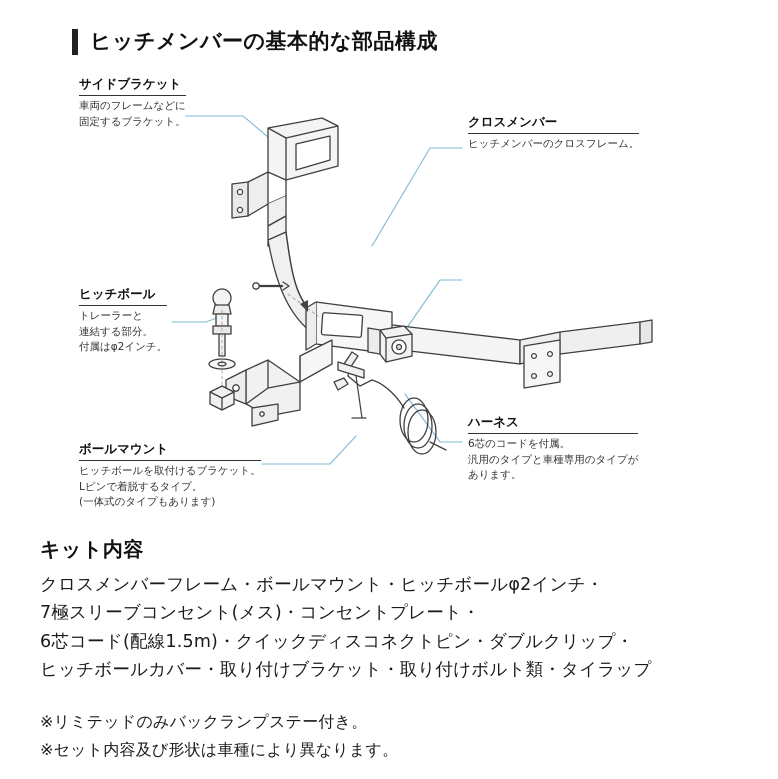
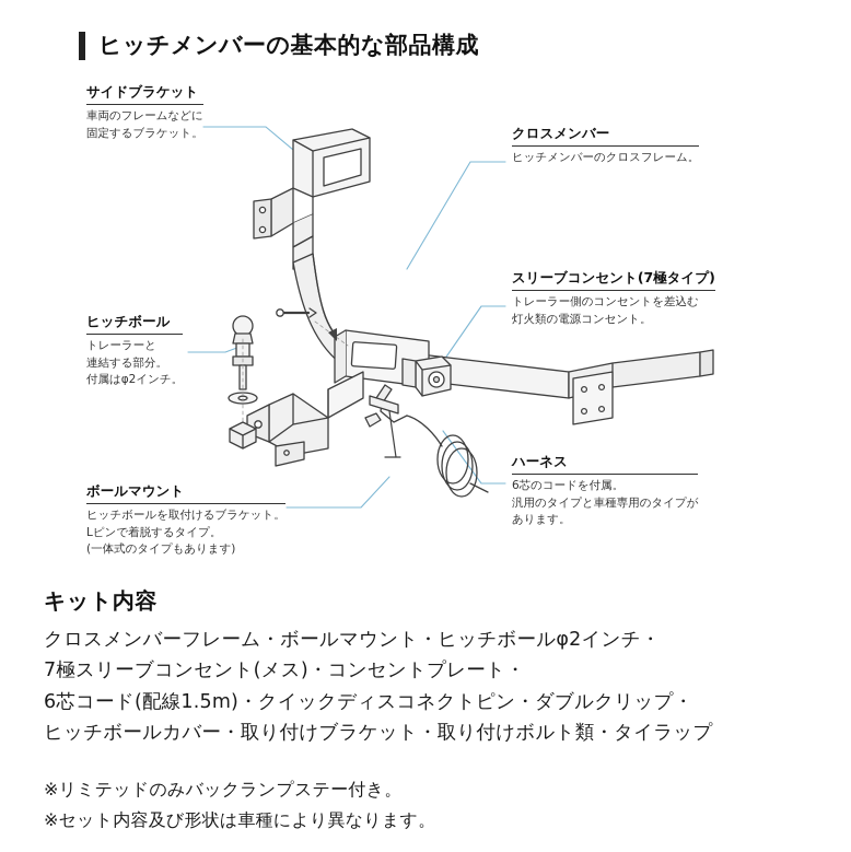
  ヒッチメンバーの基本的な部品構成
  サイドブラケット
  車両のフレームなどに
  固定するブラケット。
  クロスメンバー
  ヒッチメンバーのクロスフレーム。
+ スリーブコンセント(7極タイプ)
+ トレーラー側のコンセントを差込む
+ 灯火類の電源コンセント。
  ヒッチボール
  トレーラーと
  連結する部分。
  付属はφ2インチ。
  ハーネス
  6芯のコードを付属。
  汎用のタイプと車種専用のタイプが
  あります。
  ボールマウント
  ヒッチボールを取付けるブラケット。
  Lピンで着脱するタイプ。
  (一体式のタイプもあります)
  キット内容
  クロスメンバーフレーム・ボールマウント・ヒッチボールφ2インチ・
  7極スリーブコンセント(メス)・コンセントプレート・
  6芯コード(配線1.5m)・クイックディスコネクトピン・ダブルクリップ・
  ヒッチボールカバー・取り付けブラケット・取り付けボルト類・タイラップ
  ※リミテッドのみバックランプステー付き。
  ※セット内容及び形状は車種により異なります。
